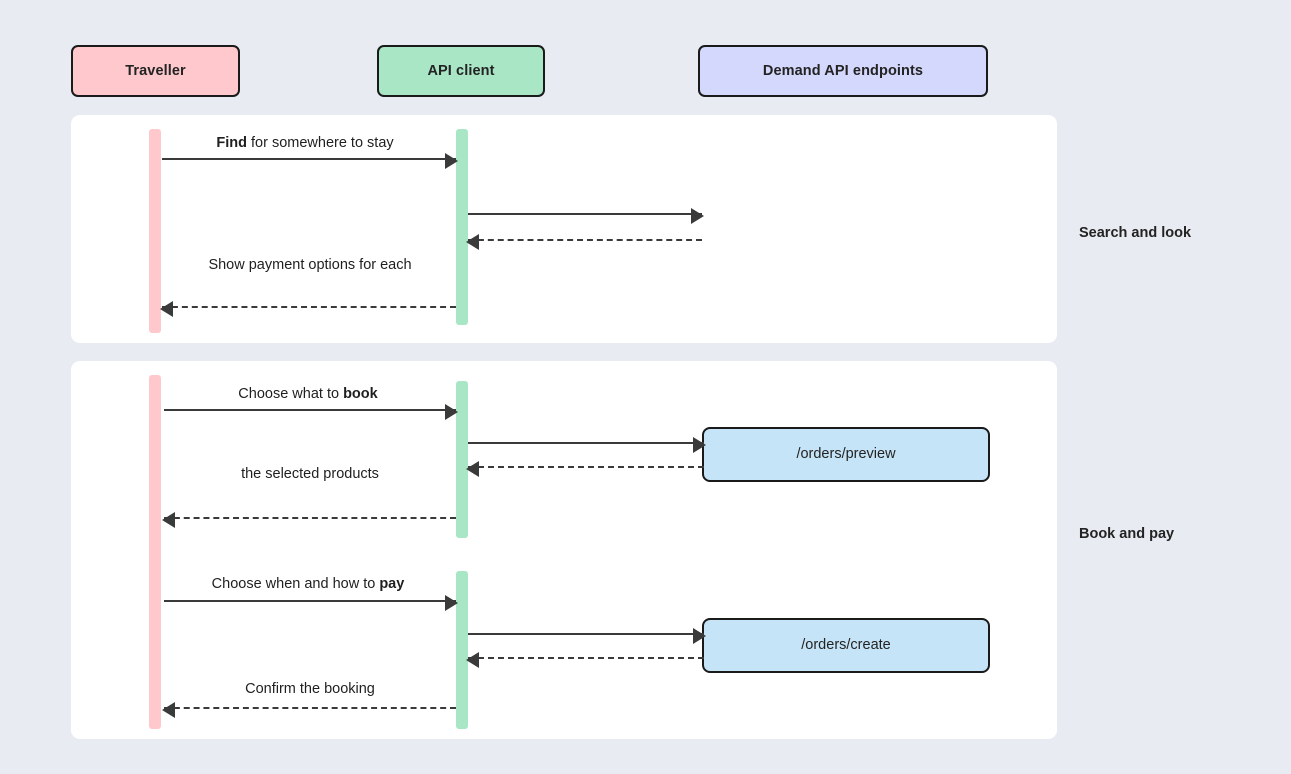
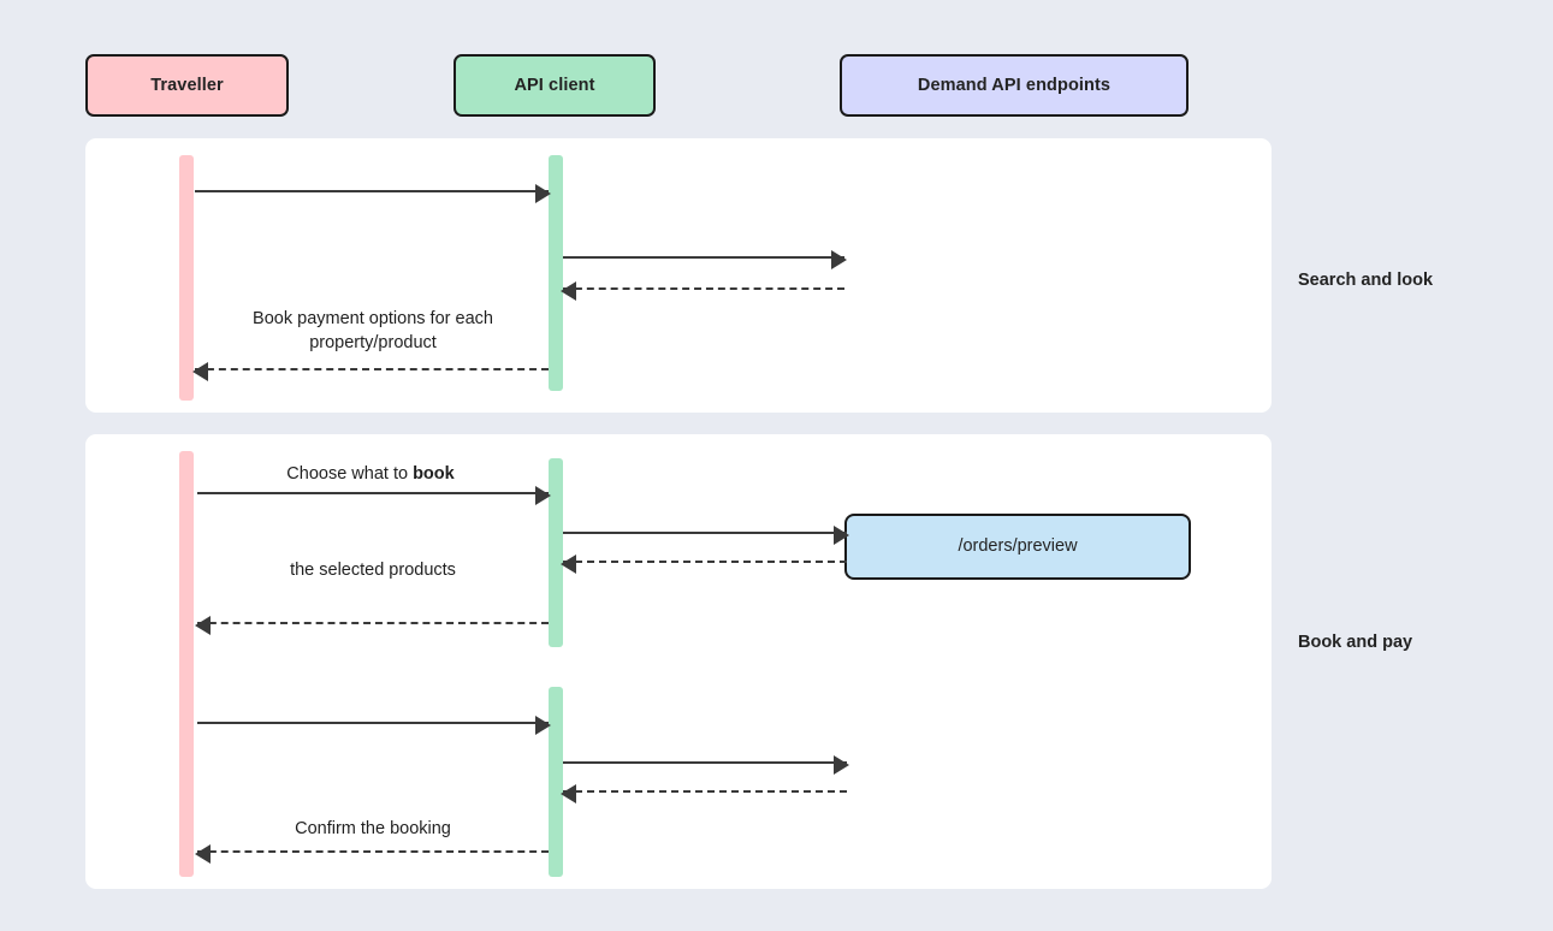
  Traveller
  API client
  Demand API endpoints
- Find for somewhere to stay
- Show payment options for each
+ Book payment options for each
+ property/product
  Search and look
  /orders/preview
- /orders/create
  Choose what to book
  the selected products
- Choose when and how to pay
  Confirm the booking
  Book and pay
